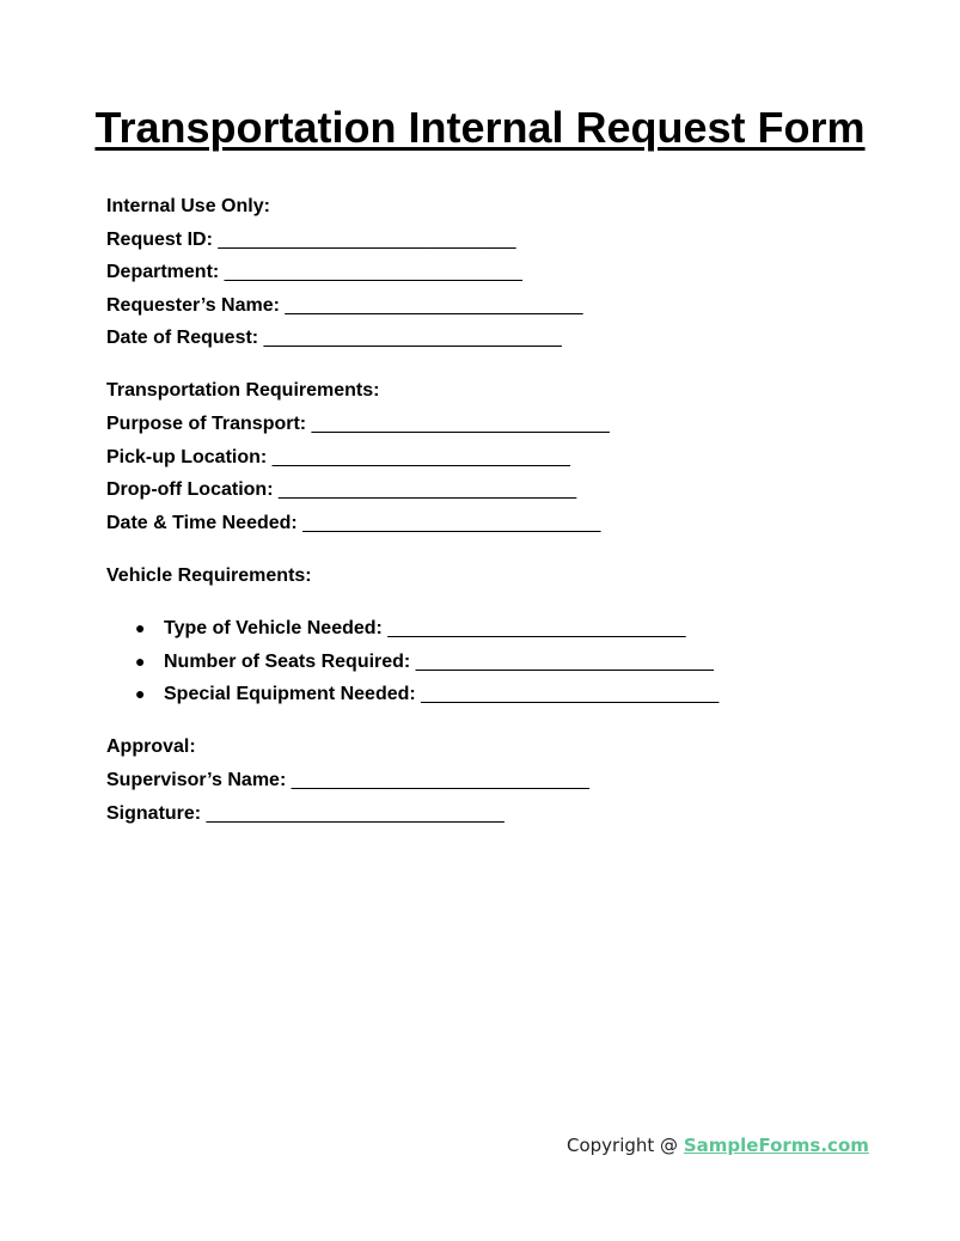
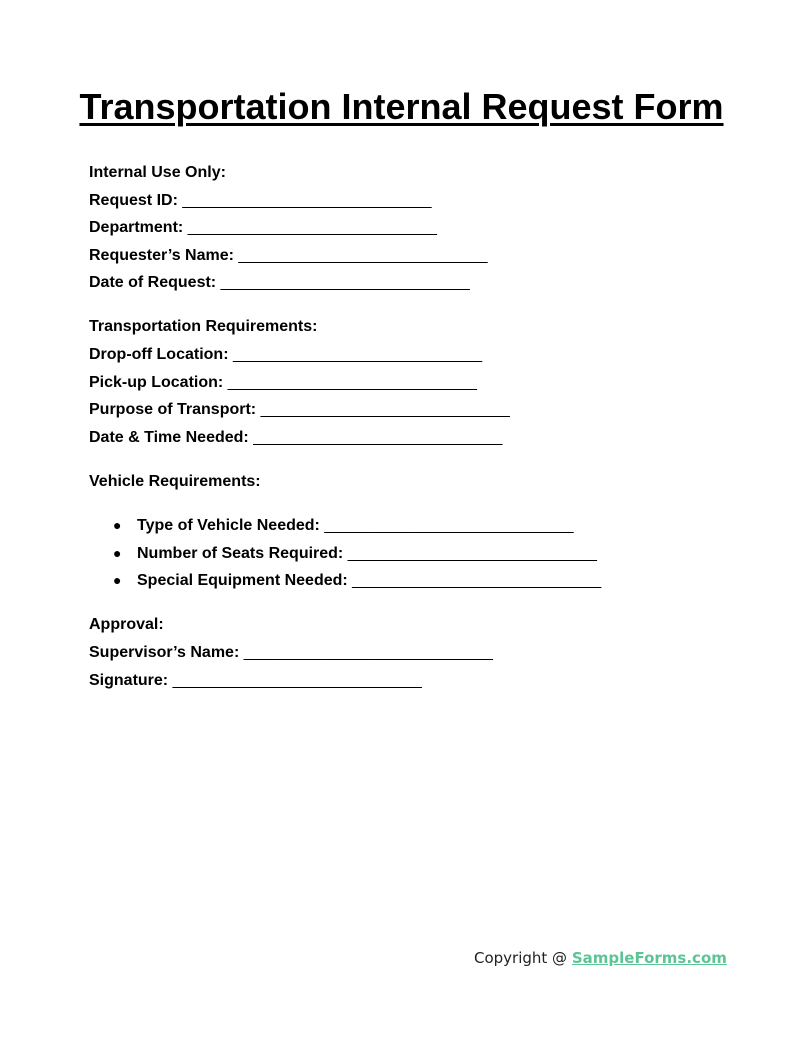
  Transportation Internal Request Form
  Internal Use Only:
  Request ID: ____________________________
  Department: ____________________________
  Requester’s Name: ____________________________
  Date of Request: ____________________________
  Transportation Requirements:
- Purpose of Transport: ____________________________
+ Drop-off Location: ____________________________
  Pick-up Location: ____________________________
- Drop-off Location: ____________________________
+ Purpose of Transport: ____________________________
  Date & Time Needed: ____________________________
  Vehicle Requirements:
  ●
  Type of Vehicle Needed: ____________________________
  ●
  Number of Seats Required: ____________________________
  ●
  Special Equipment Needed: ____________________________
  Approval:
  Supervisor’s Name: ____________________________
  Signature: ____________________________
  Copyright @ SampleForms.com
